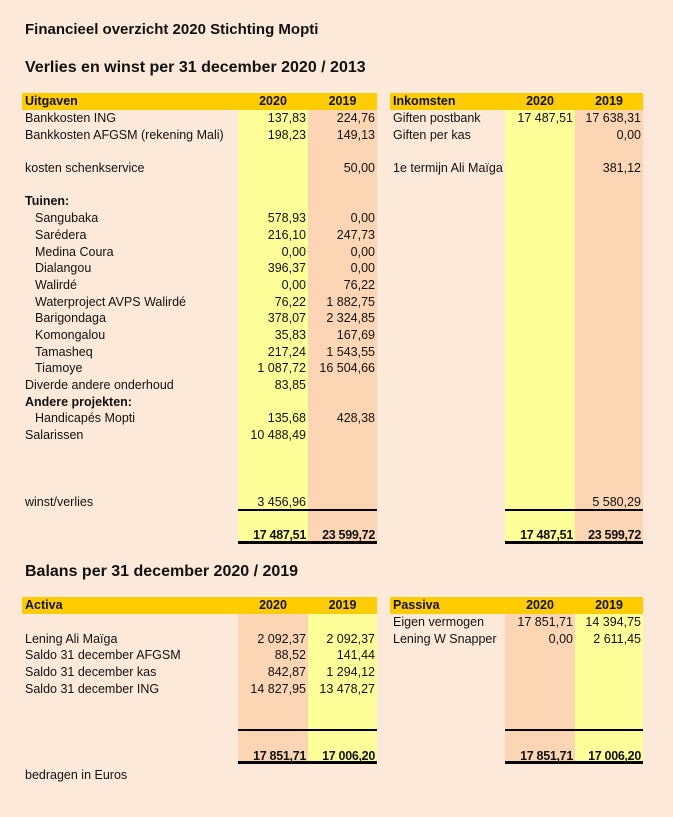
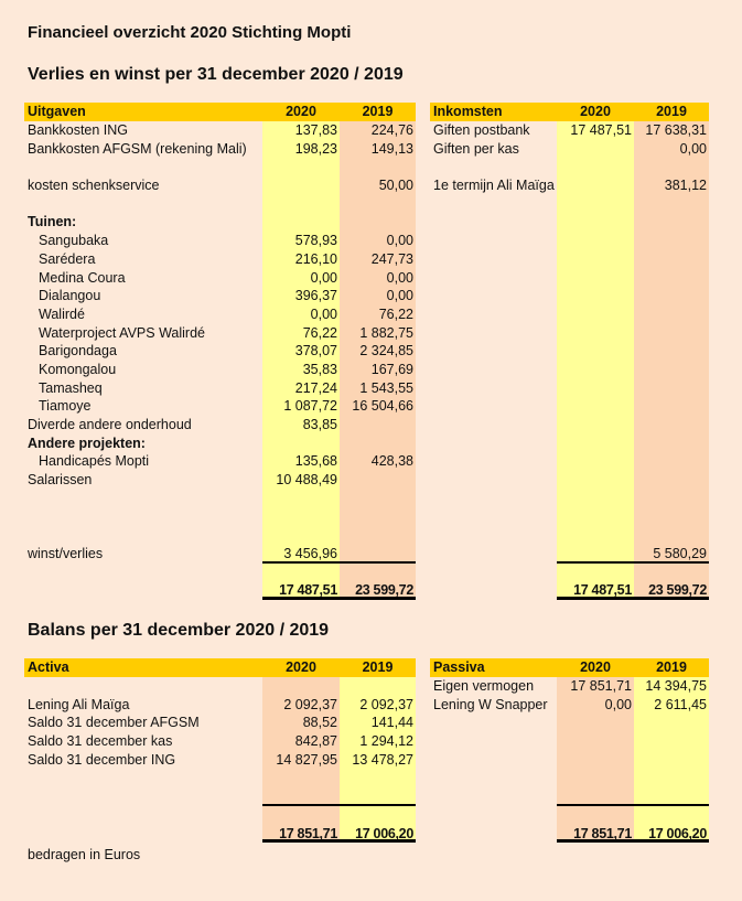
  Financieel overzicht 2020 Stichting Mopti
- Verlies en winst per 31 december 2020 / 2013
+ Verlies en winst per 31 december 2020 / 2019
  Uitgaven
  2020
  2019
  Bankkosten ING
  137,83
  224,76
  Bankkosten AFGSM (rekening Mali)
  198,23
  149,13
  kosten schenkservice
  50,00
  Tuinen:
  Sangubaka
  578,93
  0,00
  Sarédera
  216,10
  247,73
  Medina Coura
  0,00
  0,00
  Dialangou
  396,37
  0,00
  Walirdé
  0,00
  76,22
  Waterproject AVPS Walirdé
  76,22
  1 882,75
  Barigondaga
  378,07
  2 324,85
  Komongalou
  35,83
  167,69
  Tamasheq
  217,24
  1 543,55
  Tiamoye
  1 087,72
  16 504,66
  Diverde andere onderhoud
  83,85
  Andere projekten:
  Handicapés Mopti
  135,68
  428,38
  Salarissen
  10 488,49
  winst/verlies
  3 456,96
  17 487,51
  23 599,72
  Inkomsten
  2020
  2019
  Giften postbank
  17 487,51
  17 638,31
  Giften per kas
  0,00
  1e termijn Ali Maïga
  381,12
  5 580,29
  17 487,51
  23 599,72
  Balans per 31 december 2020 / 2019
  Activa
  2020
  2019
  Lening Ali Maïga
  2 092,37
  2 092,37
  Saldo 31 december AFGSM
  88,52
  141,44
  Saldo 31 december kas
  842,87
  1 294,12
  Saldo 31 december ING
  14 827,95
  13 478,27
  17 851,71
  17 006,20
  Passiva
  2020
  2019
  Eigen vermogen
  17 851,71
  14 394,75
  Lening W Snapper
  0,00
  2 611,45
  17 851,71
  17 006,20
  bedragen in Euros
